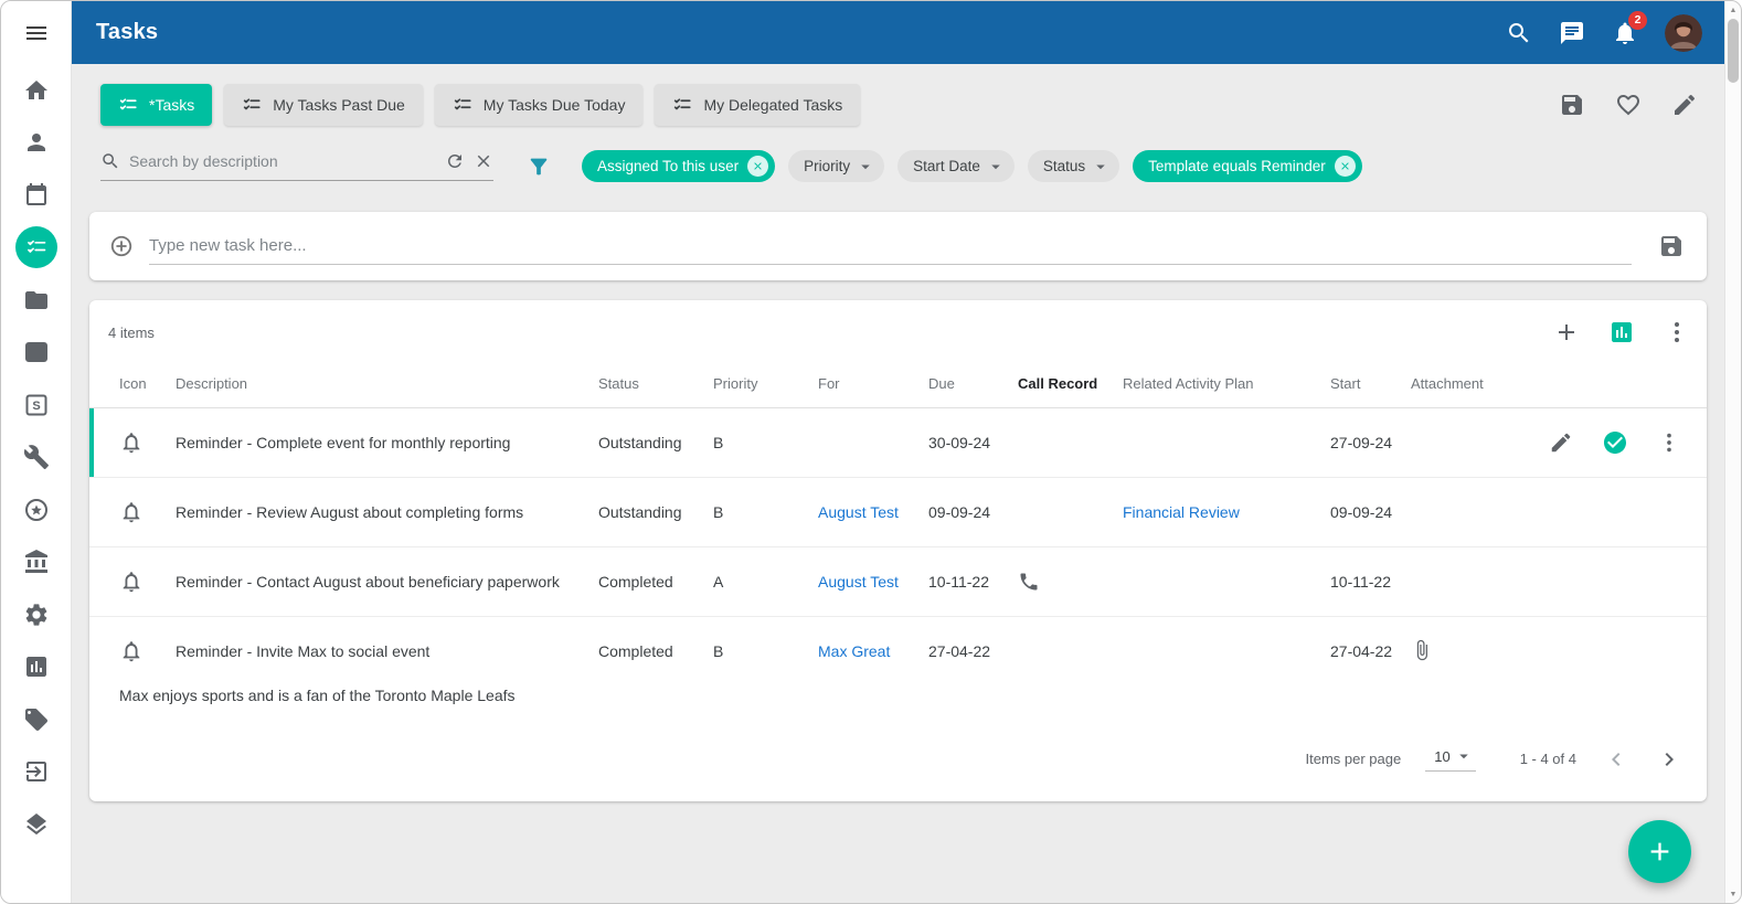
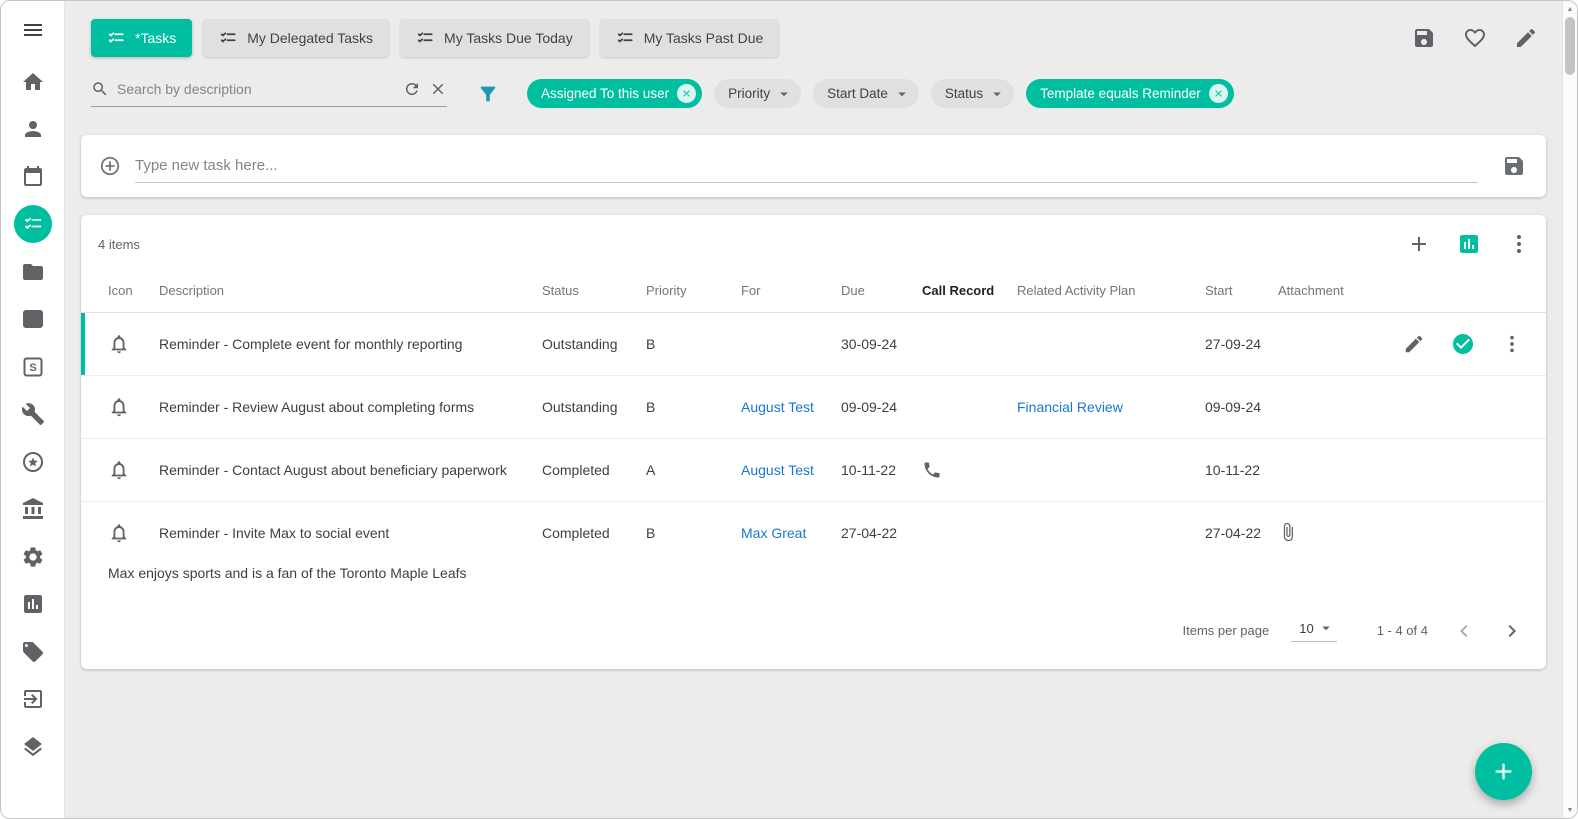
  S
- Tasks
- 2
  *Tasks
- My Tasks Past Due
+ My Delegated Tasks
  My Tasks Due Today
- My Delegated Tasks
+ My Tasks Past Due
  Search by description
  Assigned To this user
  Priority
  Start Date
  Status
  Template equals Reminder
  Type new task here...
  4 items
  Icon	Description	Status	Priority	For	Due	Call Record	Related Activity Plan	Start	Attachment
  	Reminder - Complete event for monthly reporting	Outstanding	B		30-09-24			27-09-24
  	Reminder - Review August about completing forms	Outstanding	B	August Test	09-09-24		Financial Review	09-09-24
  	Reminder - Contact August about beneficiary paperwork	Completed	A	August Test	10-11-22			10-11-22
  	Reminder - Invite Max to social event	Completed	B	Max Great	27-04-22			27-04-22
  Max enjoys sports and is a fan of the Toronto Maple Leafs
  Items per page
  10
  1 - 4 of 4
